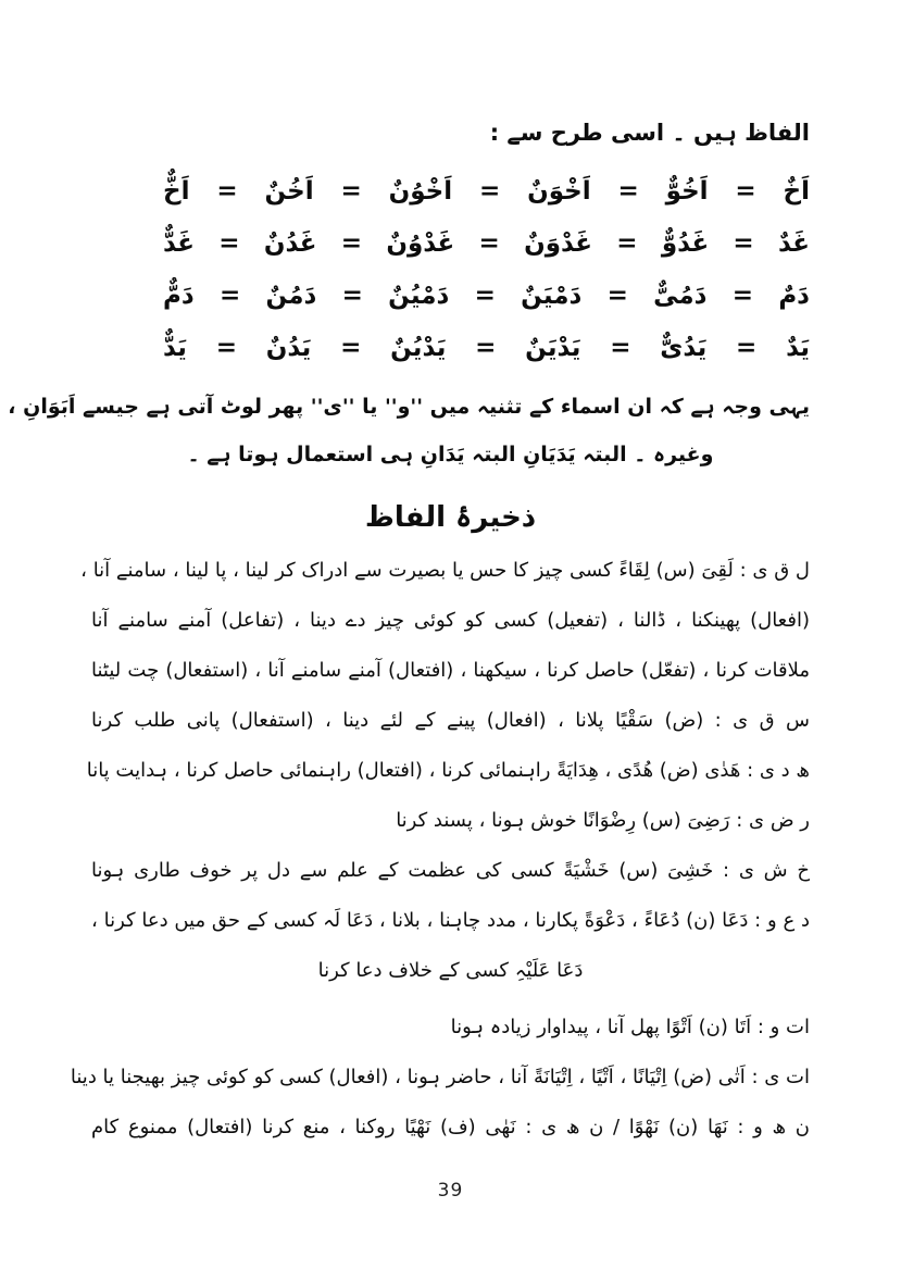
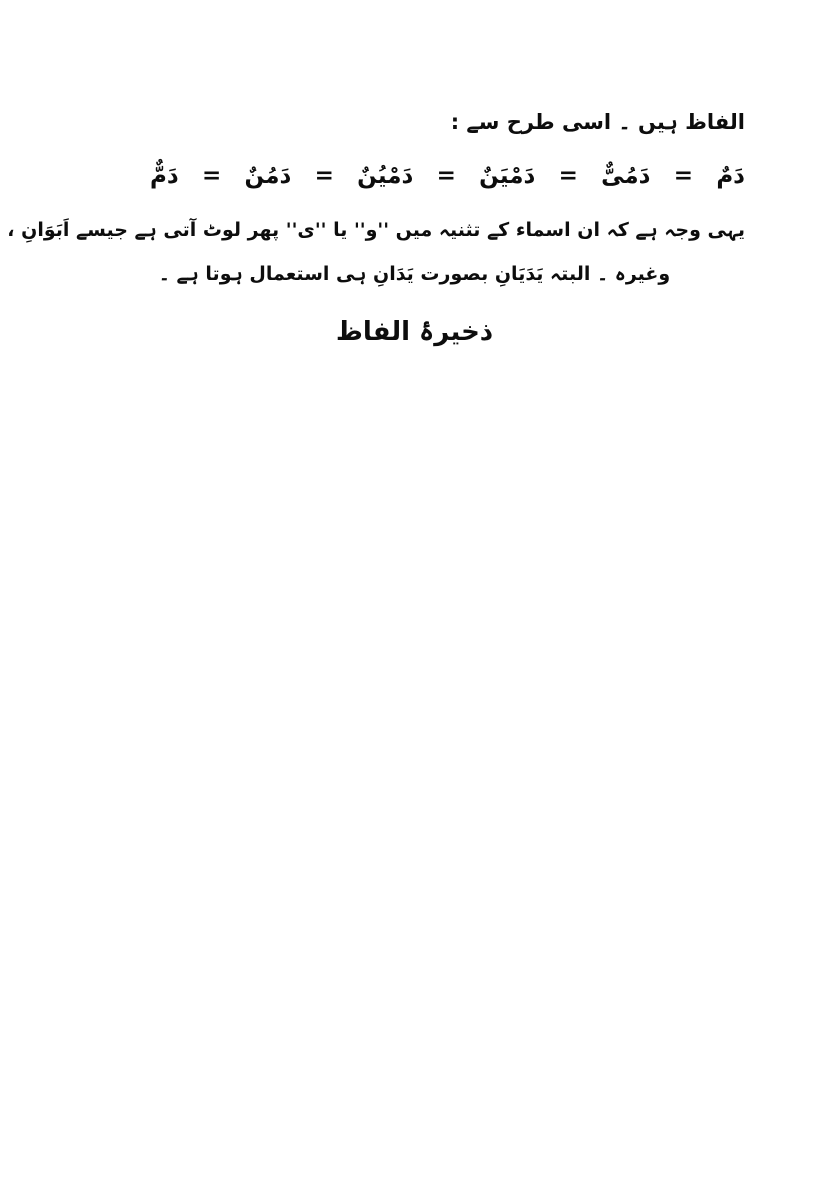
  الفاظ ہیں ۔ اسی طرح سے :
- اَخٌ = اَخُوٌّ = اَخْوَنٌ = اَخْوُنٌ = اَخُنٌ = اَخٌّ
- غَدٌ = غَدُوٌّ = غَدْوَنٌ = غَدْوُنٌ = غَدُنٌ = غَدٌّ
  دَمٌ = دَمُیٌّ = دَمْیَنٌ = دَمْیُنٌ = دَمُنٌ = دَمٌّ
- یَدٌ = یَدُیٌّ = یَدْیَنٌ = یَدْیُنٌ = یَدُنٌ = یَدٌّ
  یہی وجہ ہے کہ ان اسماء کے تثنیہ میں ''و'' یا ''ی'' پھر لوٹ آتی ہے جیسے اَبَوَانِ ،
- وغیرہ ۔ البتہ یَدَیَانِ البتہ یَدَانِ ہی استعمال ہوتا ہے ۔
+ وغیرہ ۔ البتہ یَدَیَانِ بصورت یَدَانِ ہی استعمال ہوتا ہے ۔
  ذخیرۂ الفاظ
- ل ق ی : لَقِیَ (س) لِقَاءً کسی چیز کا حس یا بصیرت سے ادراک کر لینا ، پا لینا ، سامنے آنا ،
- (افعال) پھینکنا ، ڈالنا ، (تفعیل) کسی کو کوئی چیز دے دینا ، (تفاعل) آمنے سامنے آنا
- ملاقات کرنا ، (تفعّل) حاصل کرنا ، سیکھنا ، (افتعال) آمنے سامنے آنا ، (استفعال) چت لیٹنا
- س ق ی : (ض) سَقْیًا پلانا ، (افعال) پینے کے لئے دینا ، (استفعال) پانی طلب کرنا
- ھ د ی : ھَدٰی (ض) ھُدًی ، ھِدَایَةً راہنمائی کرنا ، (افتعال) راہنمائی حاصل کرنا ، ہدایت پانا
- ر ض ی : رَضِیَ (س) رِضْوَانًا خوش ہونا ، پسند کرنا
- خ ش ی : خَشِیَ (س) خَشْیَةً کسی کی عظمت کے علم سے دل پر خوف طاری ہونا
- د ع و : دَعَا (ن) دُعَاءً ، دَعْوَةً پکارنا ، مدد چاہنا ، بلانا ، دَعَا لَہ کسی کے حق میں دعا کرنا ،
- دَعَا عَلَیْہِ کسی کے خلاف دعا کرنا
- ات و : اَتَا (ن) اَتْوًا پھل آنا ، پیداوار زیادہ ہونا
- ات ی : اَتٰی (ض) اِتْیَانًا ، اَتْیًا ، اِتْیَانَةً آنا ، حاضر ہونا ، (افعال) کسی کو کوئی چیز بھیجنا یا دینا
- ن ھ و : نَھَا (ن) نَھْوًا / ن ھ ی : نَھٰی (ف) نَھْیًا روکنا ، منع کرنا (افتعال) ممنوع کام
- 39
